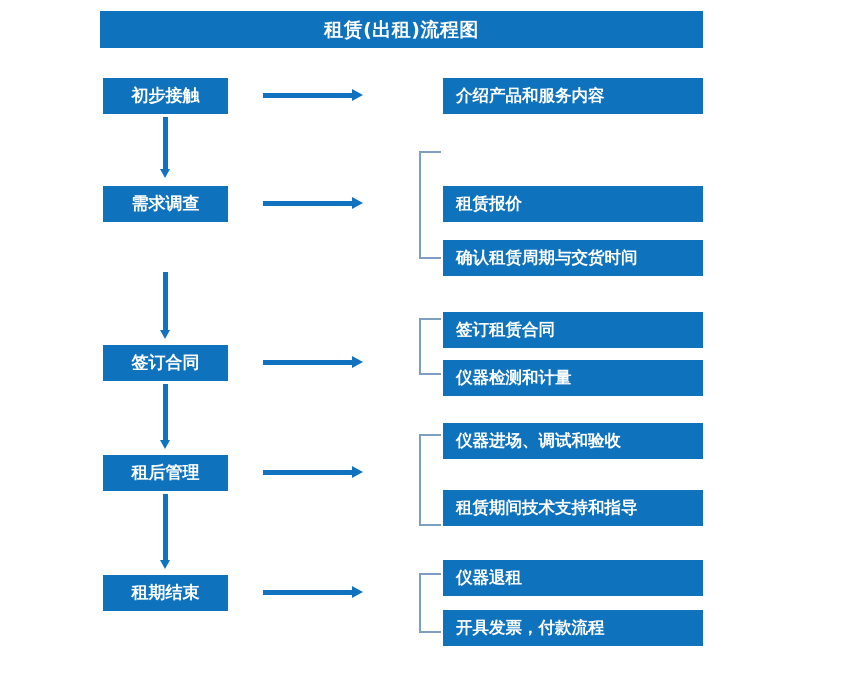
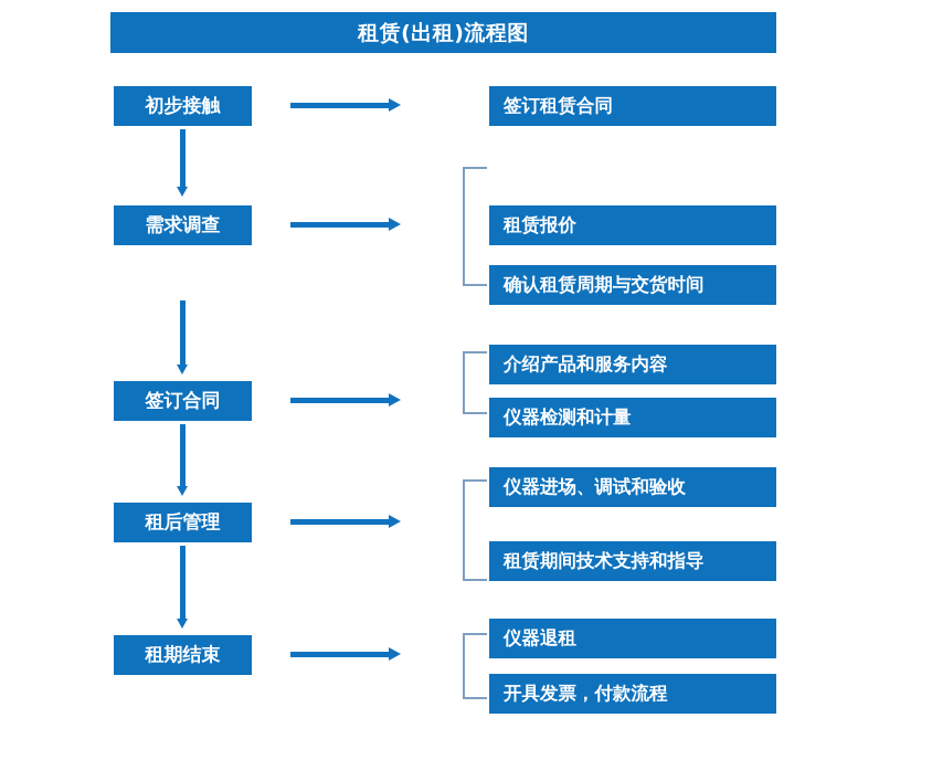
  租赁(出租)流程图
  初步接触
- 介绍产品和服务内容
+ 签订租赁合同
  租赁报价
  确认租赁周期与交货时间
  需求调查
- 签订租赁合同
+ 介绍产品和服务内容
  仪器检测和计量
  签订合同
  仪器进场、调试和验收
  租赁期间技术支持和指导
  租后管理
  仪器退租
  开具发票，付款流程
  租期结束
